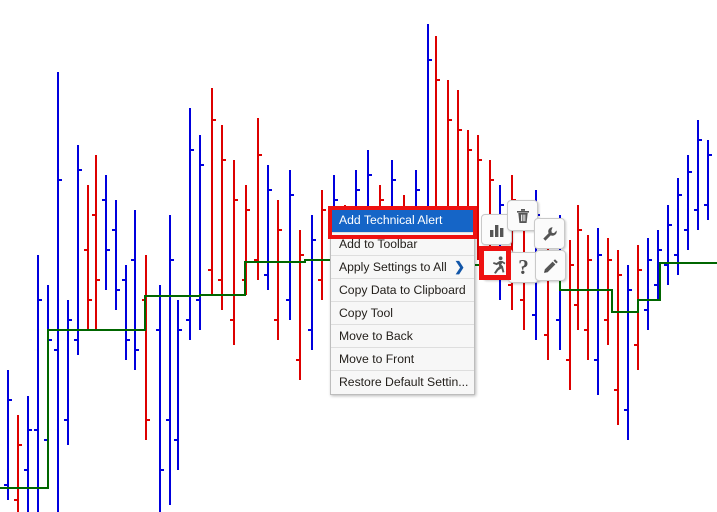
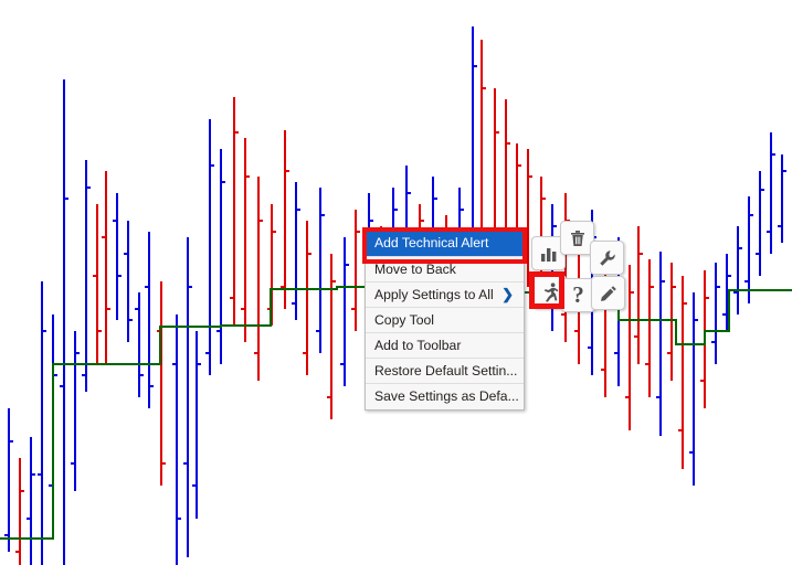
  ?
  Add Technical Alert
- Add to Toolbar
+ Move to Back
  Apply Settings to All
  ❯
- Copy Data to Clipboard
  Copy Tool
- Move to Back
+ Add to Toolbar
- Move to Front
  Restore Default Settin...
+ Save Settings as Defa...
